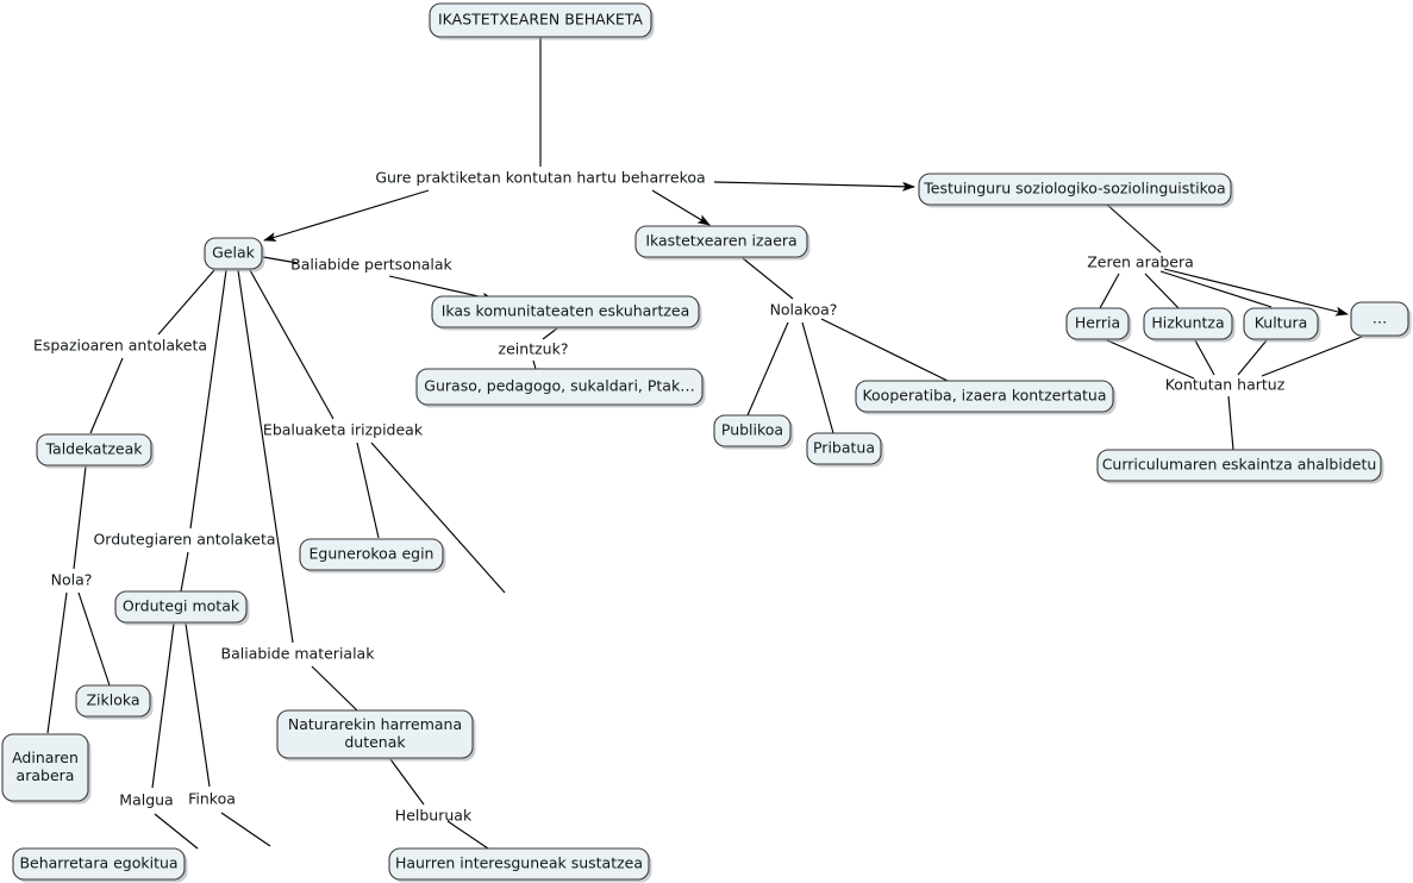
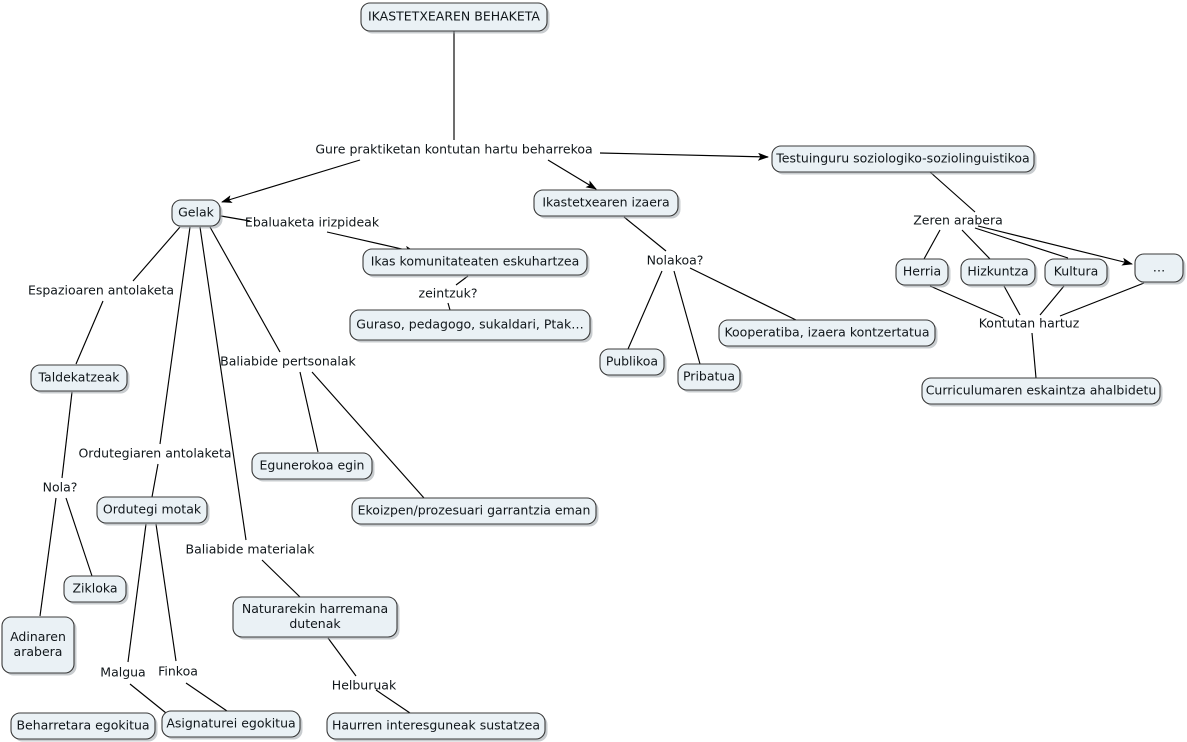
  IKASTETXEAREN BEHAKETA
  Testuinguru soziologiko-soziolinguistikoa
  Ikastetxearen izaera
  Gelak
  Ikas komunitateaten eskuhartzea
  Herria
  Hizkuntza
  Kultura
  …
  Guraso, pedagogo, sukaldari, Ptak…
  Kooperatiba, izaera kontzertatua
  Publikoa
  Taldekatzeak
  Pribatua
  Curriculumaren eskaintza ahalbidetu
  Egunerokoa egin
+ Ekoizpen/prozesuari garrantzia eman
  Ordutegi motak
  Zikloka
  Naturarekin harremana
  dutenak
  Adinaren
  arabera
  Beharretara egokitua
+ Asignaturei egokitua
  Haurren interesguneak sustatzea
  Gure praktiketan kontutan hartu beharrekoa
- Baliabide pertsonalak
+ Ebaluaketa irizpideak
  Zeren arabera
  Nolakoa?
  Espazioaren antolaketa
  zeintzuk?
  Kontutan hartuz
- Ebaluaketa irizpideak
+ Baliabide pertsonalak
  Ordutegiaren antolaketa
  Nola?
  Baliabide materialak
  Malgua
  Finkoa
  Helburuak
